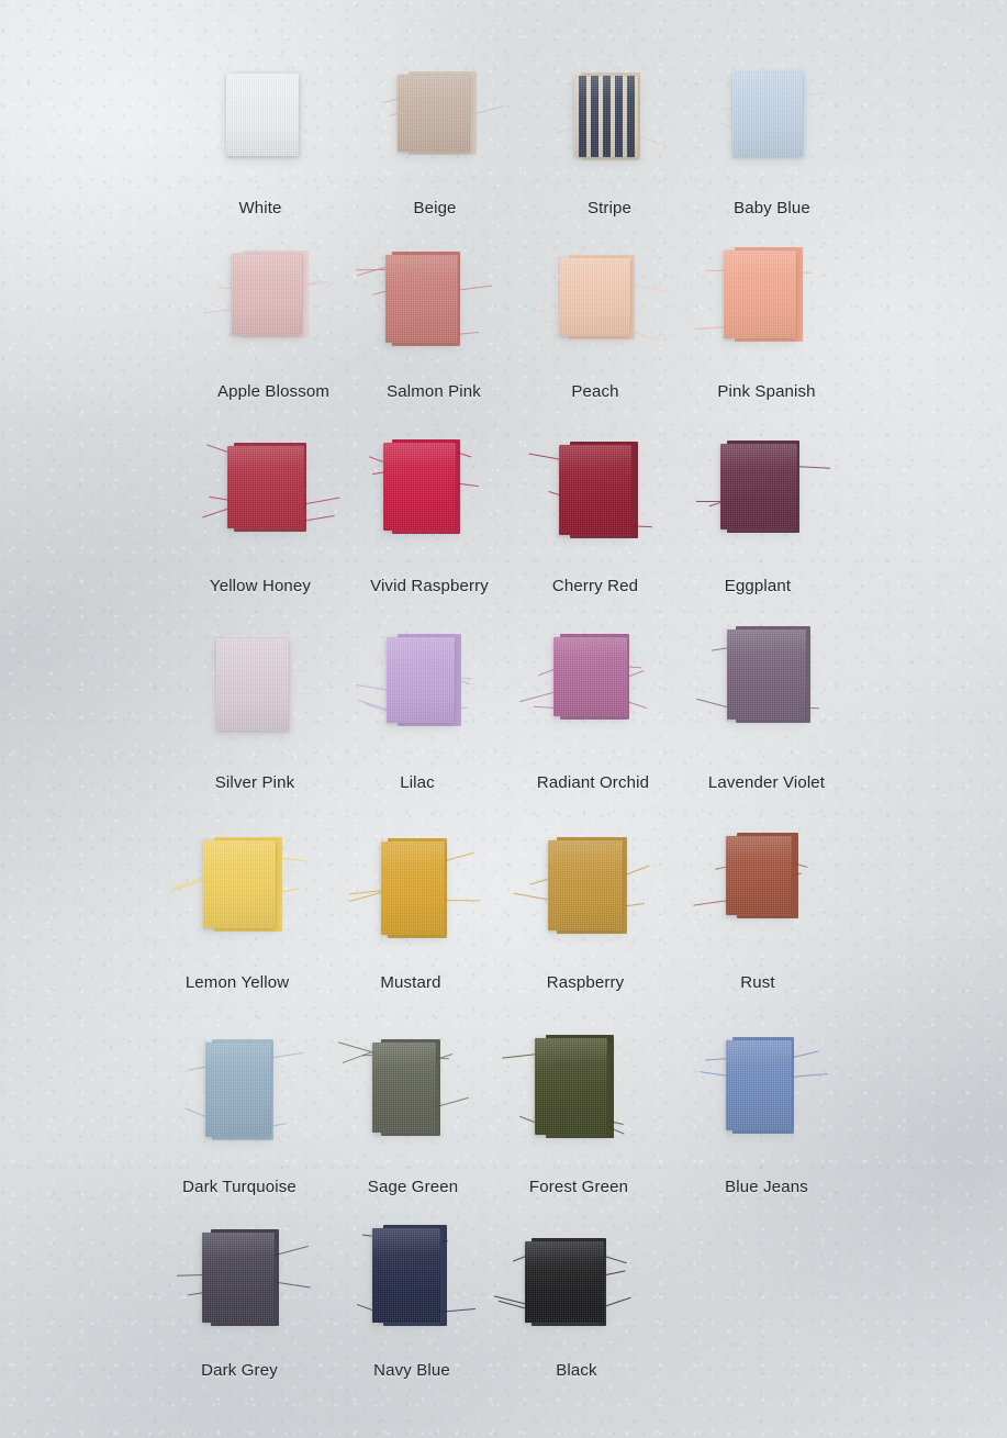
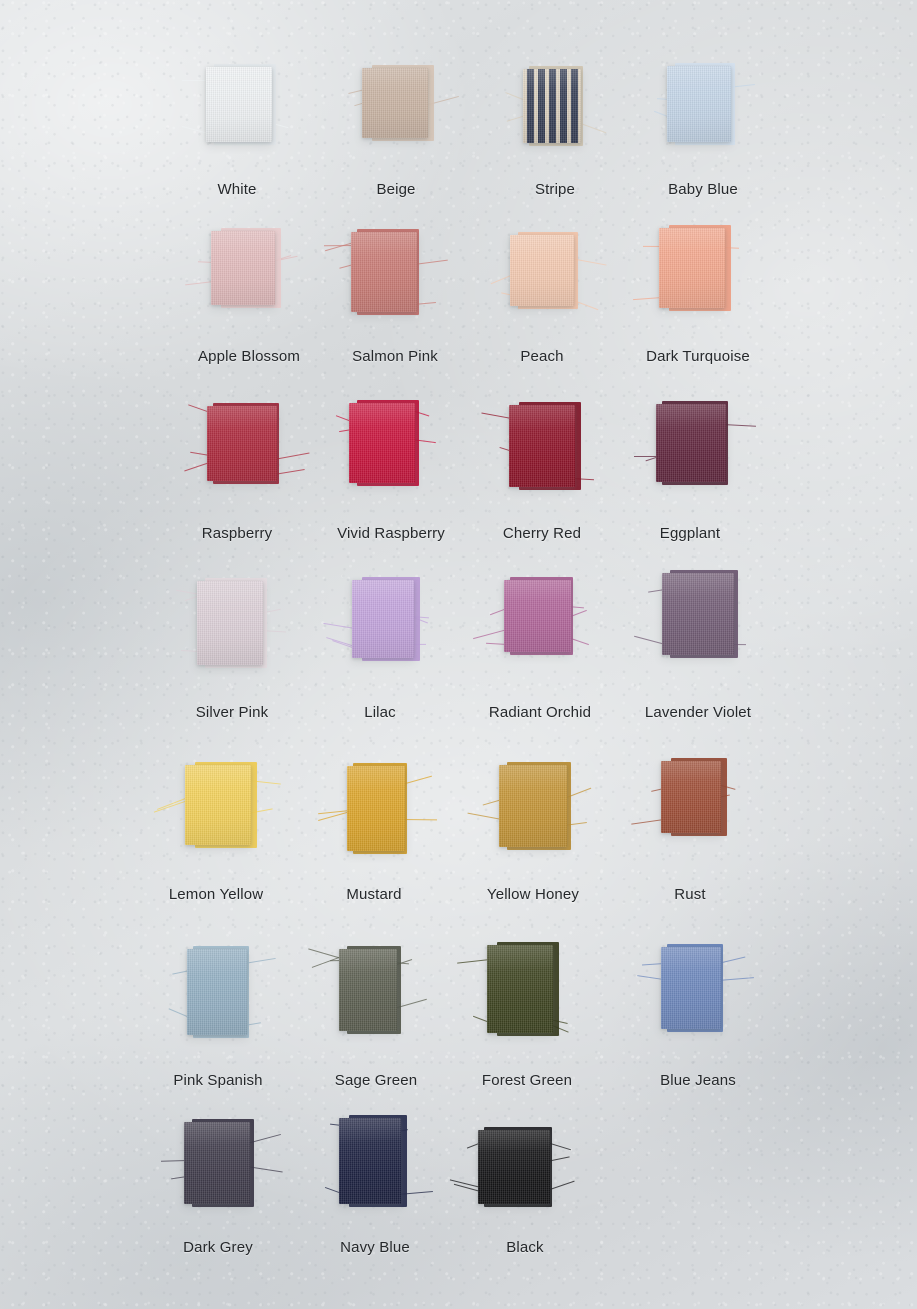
  White
  Beige
  Stripe
  Baby Blue
  Apple Blossom
  Salmon Pink
  Peach
- Pink Spanish
+ Dark Turquoise
- Yellow Honey
+ Raspberry
  Vivid Raspberry
  Cherry Red
  Eggplant
  Silver Pink
  Lilac
  Radiant Orchid
  Lavender Violet
  Lemon Yellow
  Mustard
- Raspberry
+ Yellow Honey
  Rust
- Dark Turquoise
+ Pink Spanish
  Sage Green
  Forest Green
  Blue Jeans
  Dark Grey
  Navy Blue
  Black
